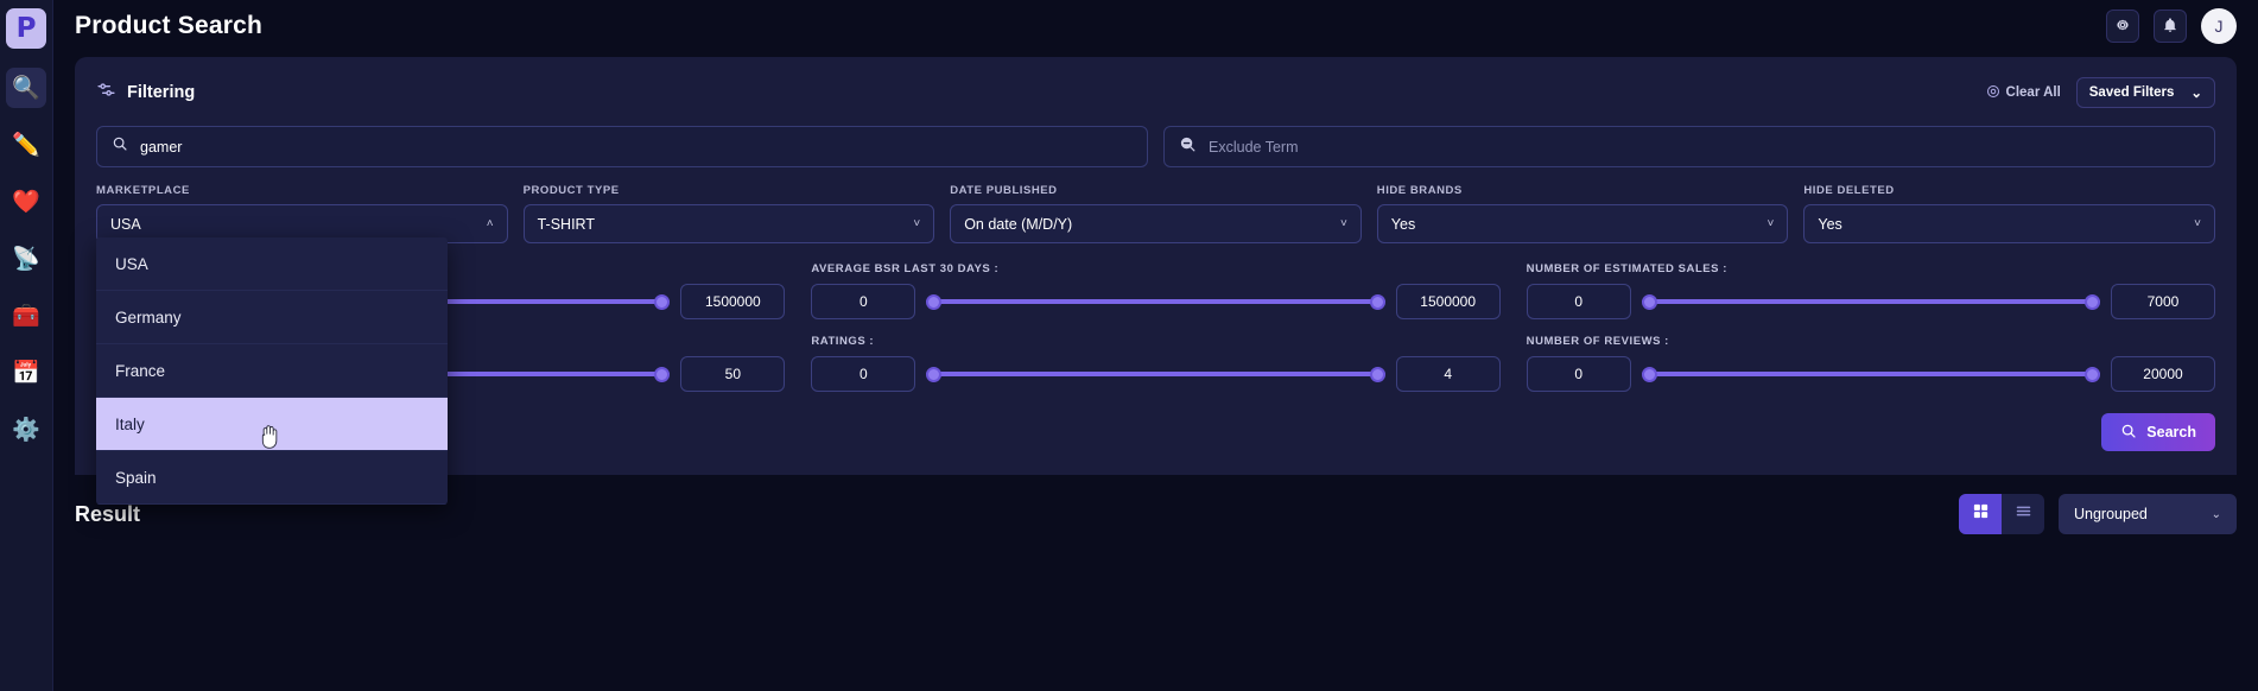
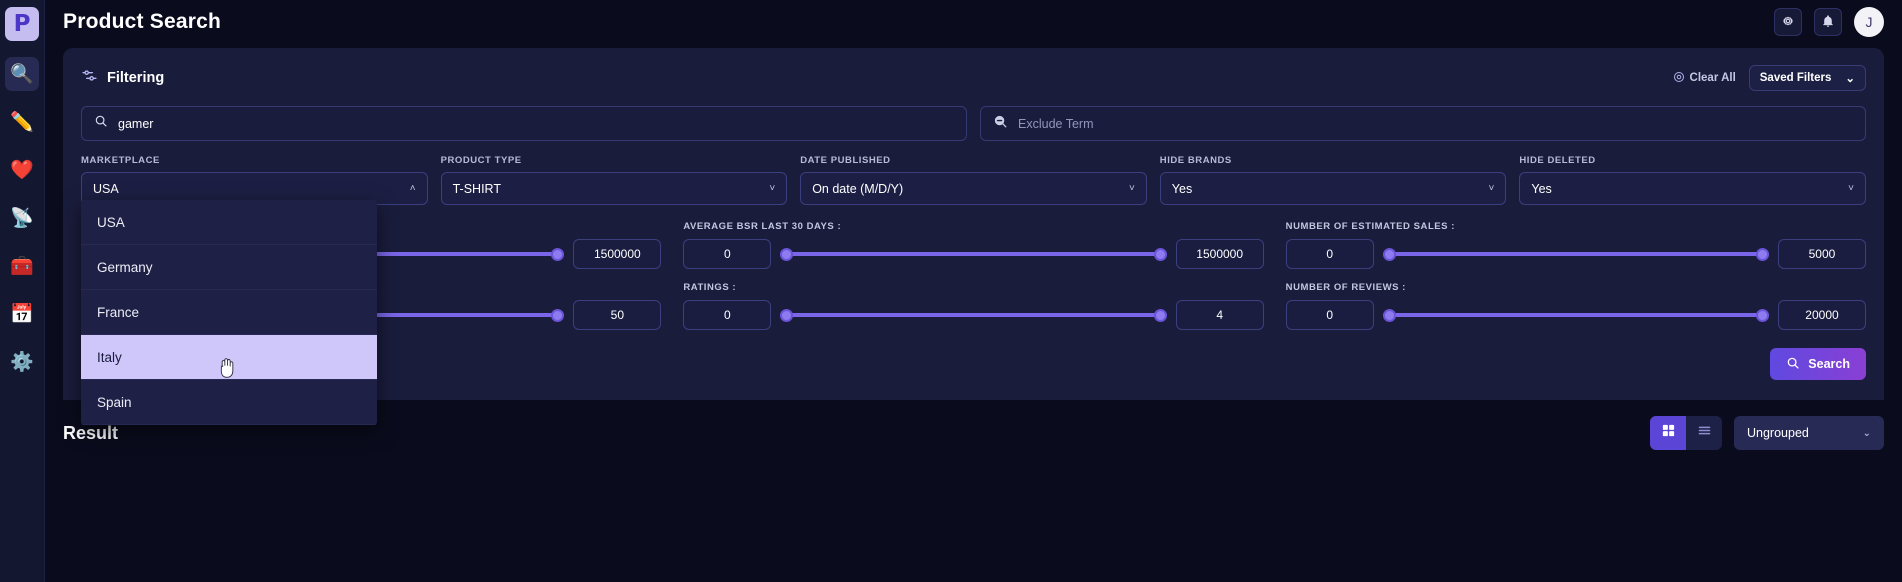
  P
  🔍
  ✏️
  ❤️
  📡
  🧰
  📅
  ⚙️
  Product Search
  J
  Filtering
  Clear All
  Saved Filters
  ⌄
  gamer
  Exclude Term
  MARKETPLACE
  USA
  ˄
  PRODUCT TYPE
  T-SHIRT
  ˅
  DATE PUBLISHED
  On date (M/D/Y)
  ˅
  HIDE BRANDS
  Yes
  ˅
  HIDE DELETED
  Yes
  ˅
  1500000
  AVERAGE BSR LAST 30 DAYS :
  0
  1500000
  NUMBER OF ESTIMATED SALES :
  0
- 7000
+ 5000
  50
  RATINGS :
  0
  4
  NUMBER OF REVIEWS :
  0
  20000
  Search
  USA
  Germany
  France
  Italy
  Spain
  Result
  Ungrouped
  ⌄
